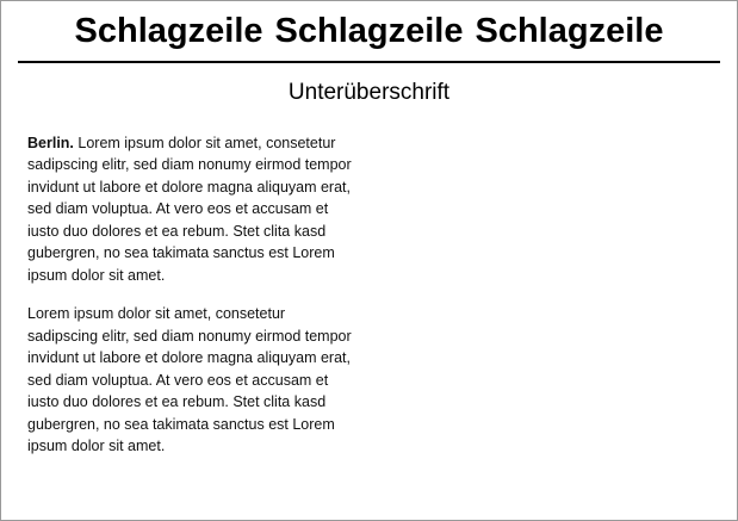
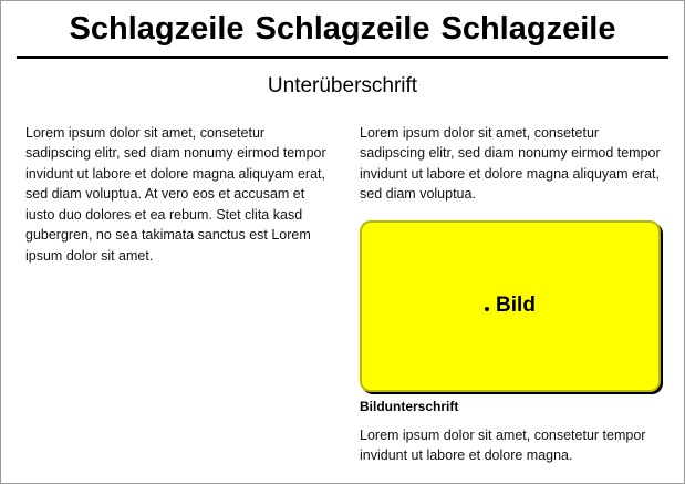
  Schlagzeile Schlagzeile Schlagzeile
  Unterüberschrift
- Berlin. Lorem ipsum dolor sit amet, consetetur sadipscing elitr, sed diam nonumy eirmod tempor invidunt ut labore et dolore magna aliquyam erat, sed diam voluptua. At vero eos et accusam et iusto duo dolores et ea rebum. Stet clita kasd gubergren, no sea takimata sanctus est Lorem ipsum dolor sit amet.
  Lorem ipsum dolor sit amet, consetetur sadipscing elitr, sed diam nonumy eirmod tempor invidunt ut labore et dolore magna aliquyam erat, sed diam voluptua. At vero eos et accusam et iusto duo dolores et ea rebum. Stet clita kasd gubergren, no sea takimata sanctus est Lorem ipsum dolor sit amet.
+ Lorem ipsum dolor sit amet, consetetur sadipscing elitr, sed diam nonumy eirmod tempor invidunt ut labore et dolore magna aliquyam erat, sed diam voluptua.
+ Bild
+ Bildunterschrift
+ Lorem ipsum dolor sit amet, consetetur tempor invidunt ut labore et dolore magna.
